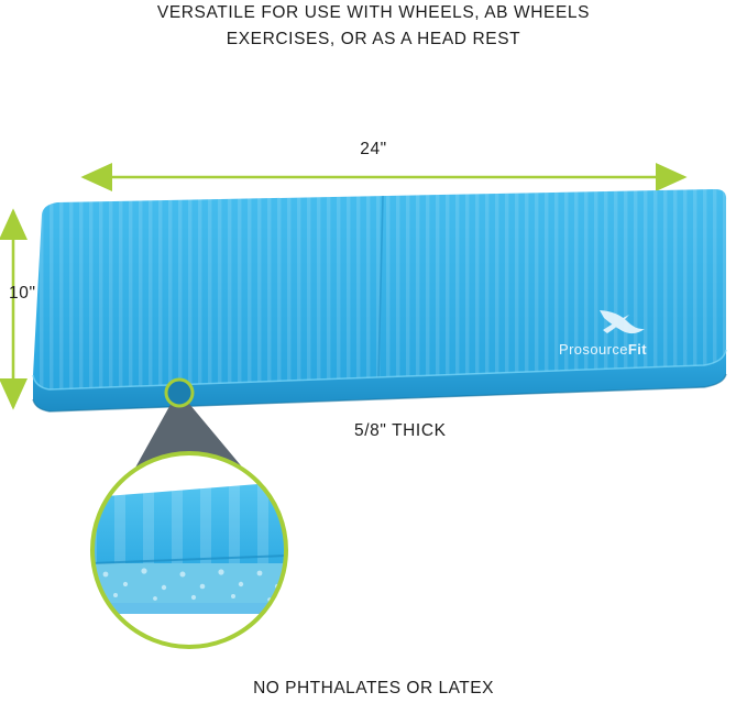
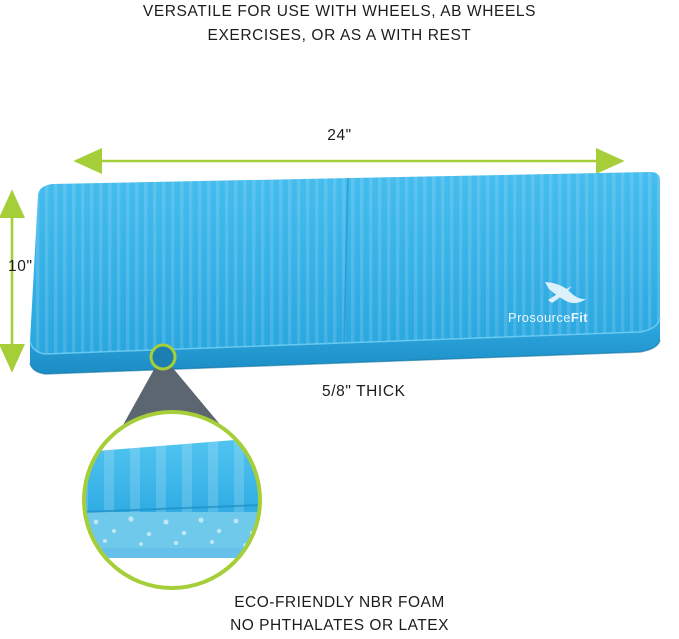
  VERSATILE FOR USE WITH WHEELS, AB WHEELS
- EXERCISES, OR AS A HEAD REST
+ EXERCISES, OR AS A WITH REST
  ProsourceFit
  24"
  10"
  5/8" THICK
+ ECO-FRIENDLY NBR FOAM
  NO PHTHALATES OR LATEX
